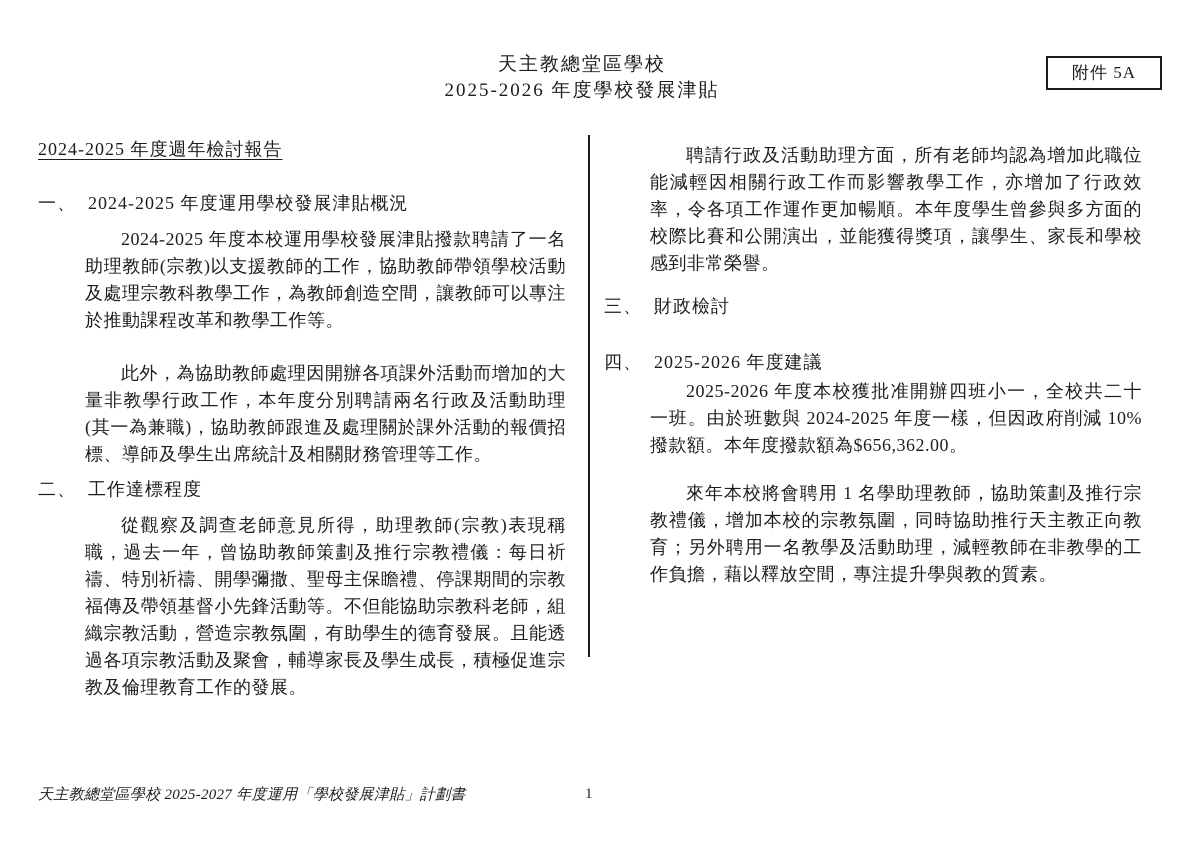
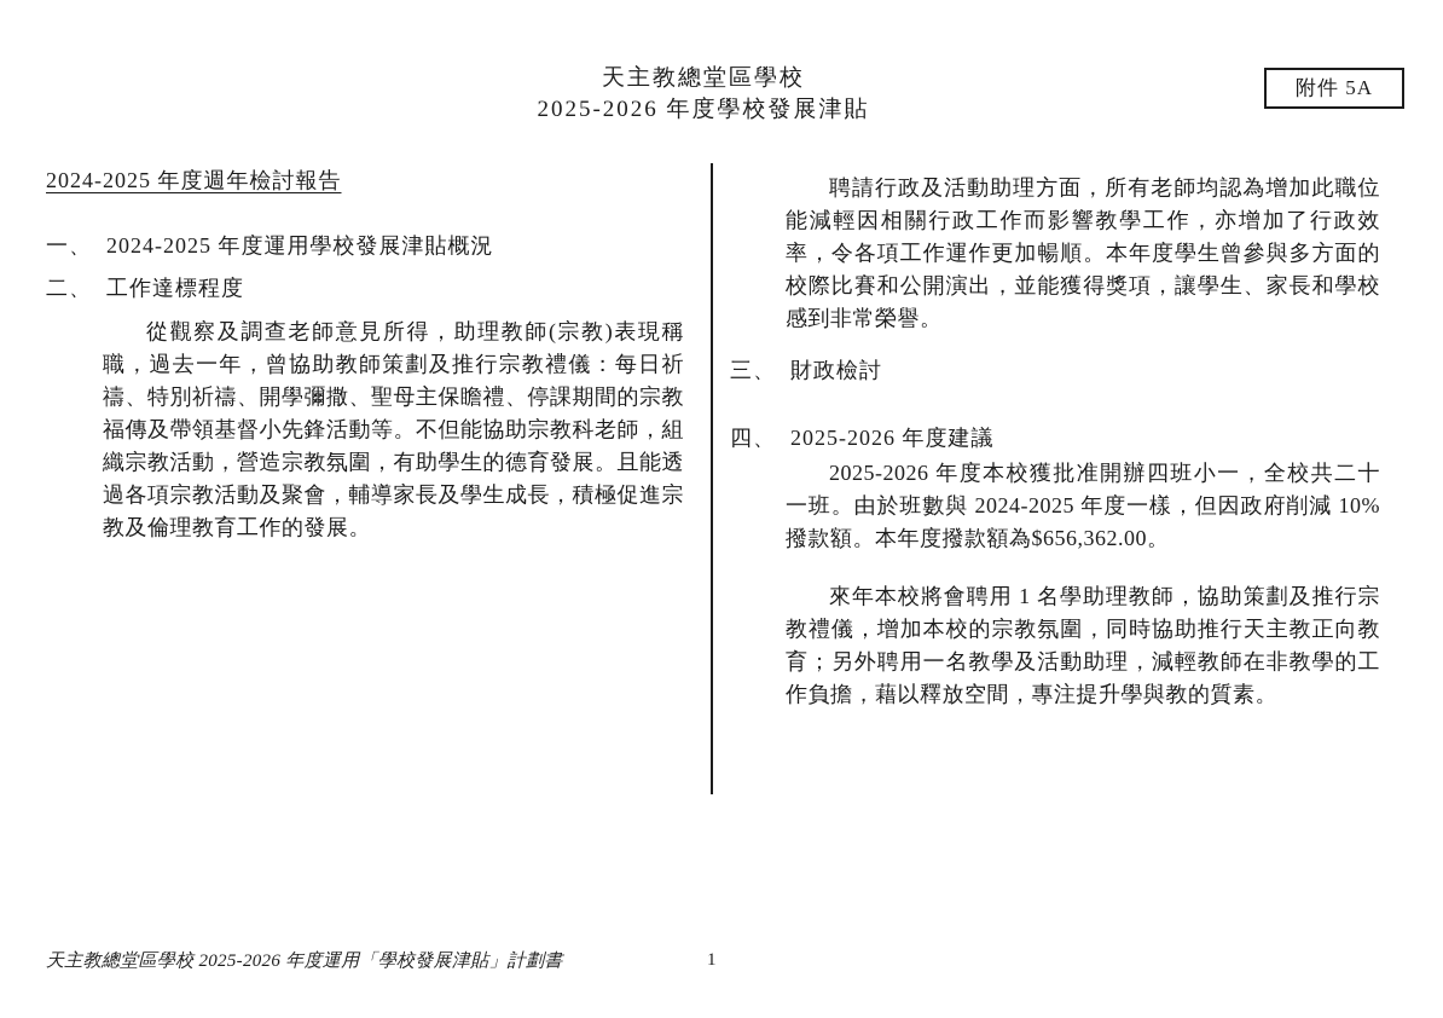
  天主教總堂區學校
  2025-2026 年度學校發展津貼
  附件 5A
  2024-2025 年度週年檢討報告
  一、
  2024-2025 年度運用學校發展津貼概況
- 2024-2025 年度本校運用學校發展津貼撥款聘請了一名助理教師(宗教)以支援教師的工作，協助教師帶領學校活動及處理宗教科教學工作，為教師創造空間，讓教師可以專注於推動課程改革和教學工作等。
- 此外，為協助教師處理因開辦各項課外活動而增加的大量非教學行政工作，本年度分別聘請兩名行政及活動助理(其一為兼職)，協助教師跟進及處理關於課外活動的報價招標、導師及學生出席統計及相關財務管理等工作。
  二、
  工作達標程度
  從觀察及調查老師意見所得，助理教師(宗教)表現稱職，過去一年，曾協助教師策劃及推行宗教禮儀：每日祈禱、特別祈禱、開學彌撒、聖母主保瞻禮、停課期間的宗教福傳及帶領基督小先鋒活動等。不但能協助宗教科老師，組織宗教活動，營造宗教氛圍，有助學生的德育發展。且能透過各項宗教活動及聚會，輔導家長及學生成長，積極促進宗教及倫理教育工作的發展。
  聘請行政及活動助理方面，所有老師均認為增加此職位能減輕因相關行政工作而影響教學工作，亦增加了行政效率，令各項工作運作更加暢順。本年度學生曾參與多方面的校際比賽和公開演出，並能獲得獎項，讓學生、家長和學校感到非常榮譽。
  三、
  財政檢討
  四、
  2025-2026 年度建議
  2025-2026 年度本校獲批准開辦四班小一，全校共二十一班。由於班數與 2024-2025 年度一樣，但因政府削減 10%撥款額。本年度撥款額為$656,362.00。
  來年本校將會聘用 1 名學助理教師，協助策劃及推行宗教禮儀，增加本校的宗教氛圍，同時協助推行天主教正向教育；另外聘用一名教學及活動助理，減輕教師在非教學的工作負擔，藉以釋放空間，專注提升學與教的質素。
- 天主教總堂區學校 2025-2027 年度運用「學校發展津貼」計劃書
+ 天主教總堂區學校 2025-2026 年度運用「學校發展津貼」計劃書
  1
